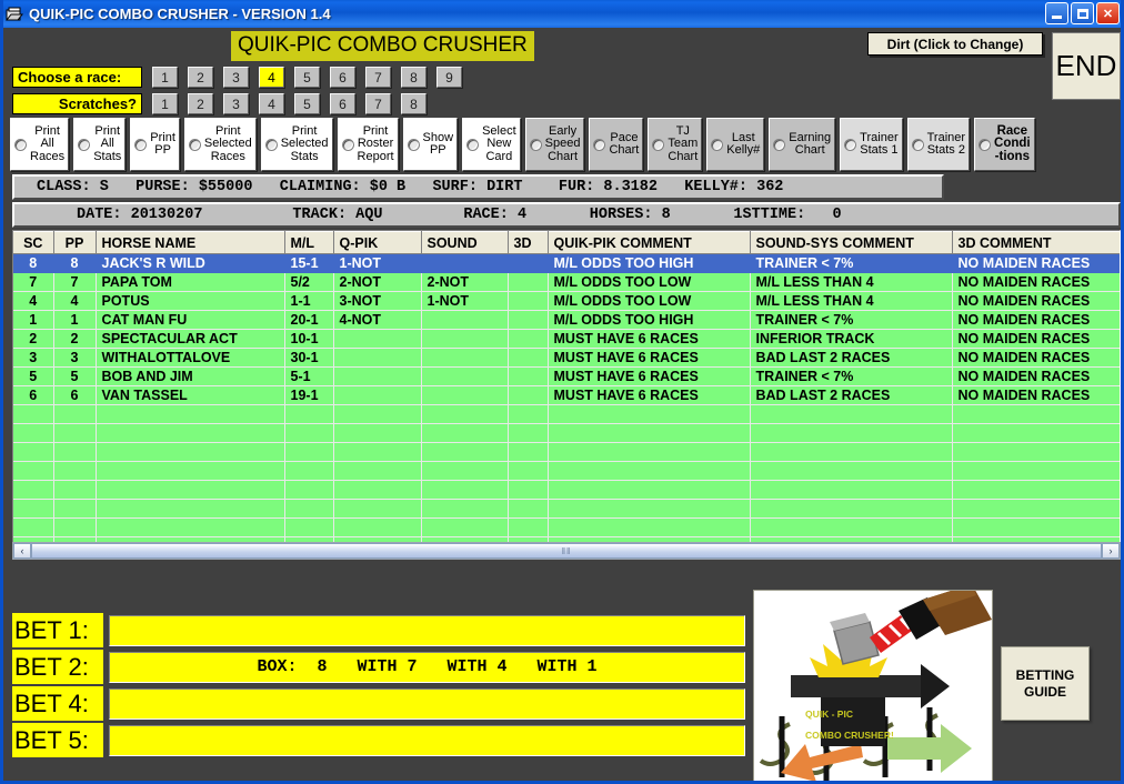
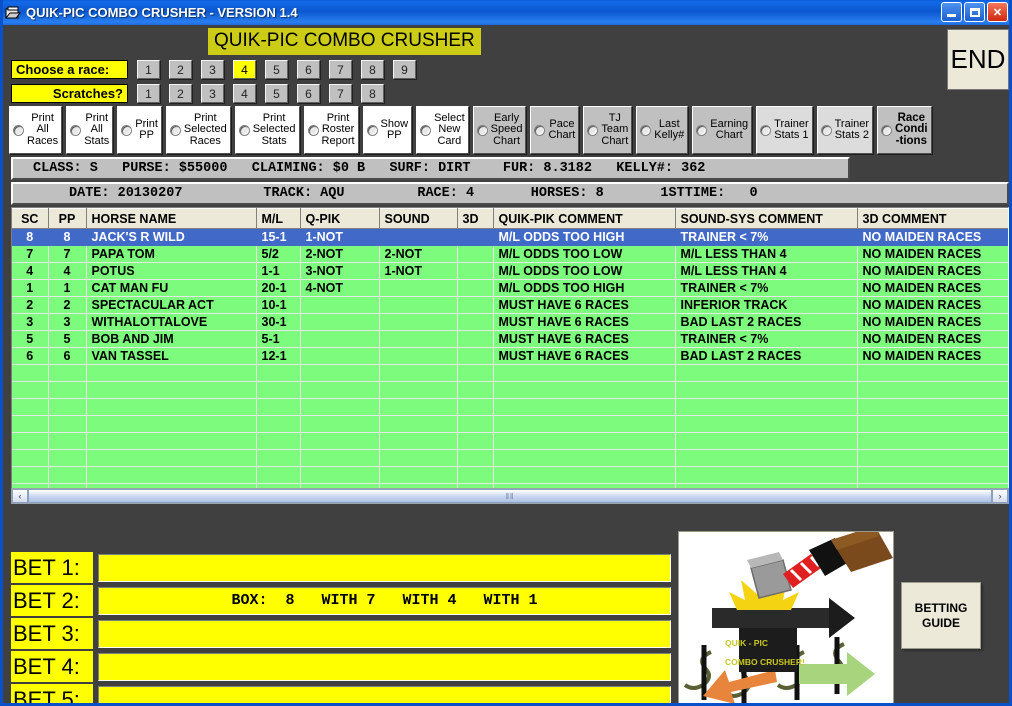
  QUIK-PIC COMBO CRUSHER - VERSION 1.4
  ✕
  QUIK-PIC COMBO CRUSHER
- Dirt (Click to Change)
  END
  Choose a race:
  1
  2
  3
  4
  5
  6
  7
  8
  9
  Scratches?
  1
  2
  3
  4
  5
  6
  7
  8
  Print
  All
  Races
  Print
  All
  Stats
  Print
  PP
  Print
  Selected
  Races
  Print
  Selected
  Stats
  Print
  Roster
  Report
  Show
  PP
  Select
  New
  Card
  Early
  Speed
  Chart
  Pace
  Chart
  TJ
  Team
  Chart
  Last
  Kelly#
  Earning
  Chart
  Trainer
  Stats 1
  Trainer
  Stats 2
  Race
  Condi
  -tions
  CLASS: S PURSE: $55000 CLAIMING: $0 B SURF: DIRT FUR: 8.3182 KELLY#: 362
  DATE: 20130207 TRACK: AQU RACE: 4 HORSES: 8 1STTIME: 0
  SC	PP	HORSE NAME	M/L	Q-PIK	SOUND	3D	QUIK-PIK COMMENT	SOUND-SYS COMMENT	3D COMMENT
  8	8	JACK'S R WILD	15-1	1-NOT			M/L ODDS TOO HIGH	TRAINER < 7%	NO MAIDEN RACES
  7	7	PAPA TOM	5/2	2-NOT	2-NOT		M/L ODDS TOO LOW	M/L LESS THAN 4	NO MAIDEN RACES
  4	4	POTUS	1-1	3-NOT	1-NOT		M/L ODDS TOO LOW	M/L LESS THAN 4	NO MAIDEN RACES
  1	1	CAT MAN FU	20-1	4-NOT			M/L ODDS TOO HIGH	TRAINER < 7%	NO MAIDEN RACES
  2	2	SPECTACULAR ACT	10-1				MUST HAVE 6 RACES	INFERIOR TRACK	NO MAIDEN RACES
  3	3	WITHALOTTALOVE	30-1				MUST HAVE 6 RACES	BAD LAST 2 RACES	NO MAIDEN RACES
  5	5	BOB AND JIM	5-1				MUST HAVE 6 RACES	TRAINER < 7%	NO MAIDEN RACES
- 6	6	VAN TASSEL	19-1				MUST HAVE 6 RACES	BAD LAST 2 RACES	NO MAIDEN RACES
+ 6	6	VAN TASSEL	12-1				MUST HAVE 6 RACES	BAD LAST 2 RACES	NO MAIDEN RACES
  ‹
  ‖‖
  ›
  BET 1:
  BET 2:
  BOX: 8 WITH 7 WITH 4 WITH 1
+ BET 3:
  BET 4:
  BET 5:
  QUIK - PIC
  COMBO CRUSHER!
  BETTING
  GUIDE
